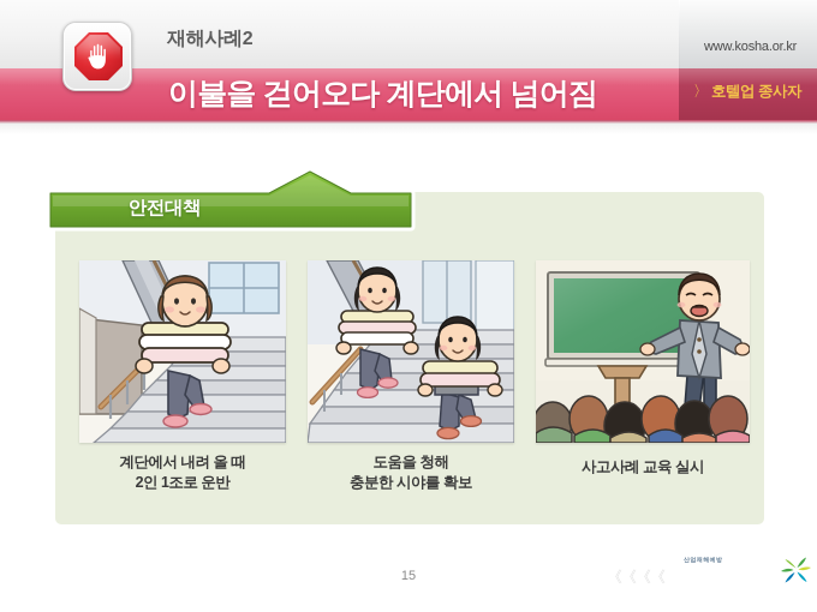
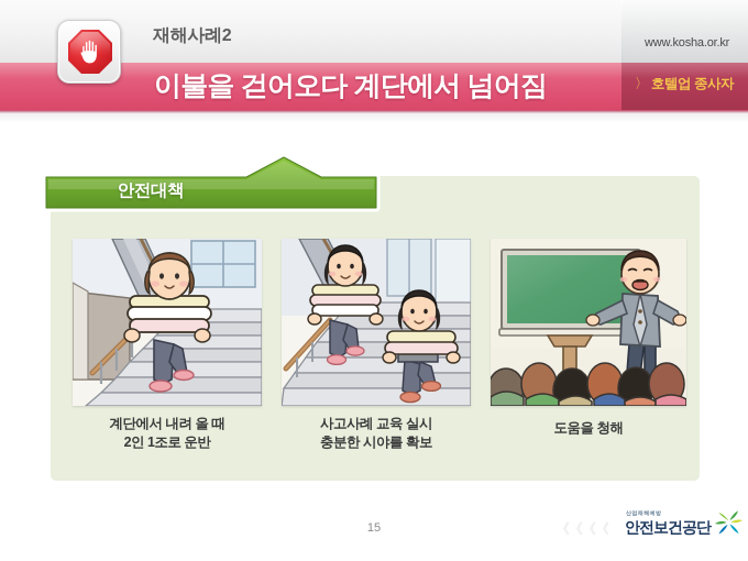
  재해사례2
  이불을 걷어오다 계단에서 넘어짐
  www.kosha.or.kr
  〉 호텔업 종사자
  안전대책
  계단에서 내려 올 때
  2인 1조로 운반
- 도움을 청해
+ 사고사례 교육 실시
  충분한 시야를 확보
- 사고사례 교육 실시
+ 도움을 청해
  15
+ 안전보건공단
